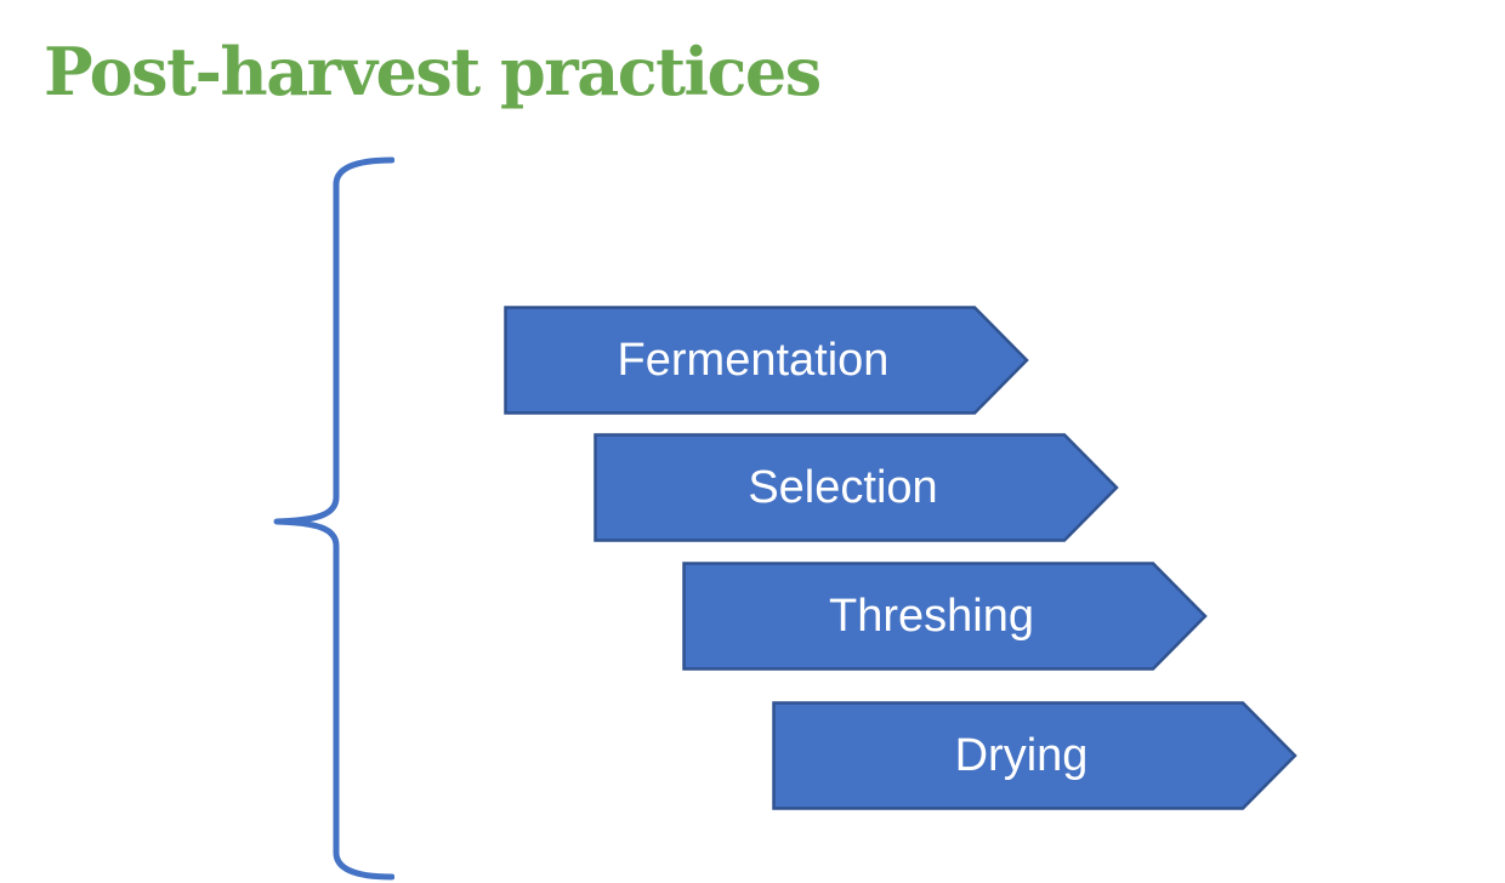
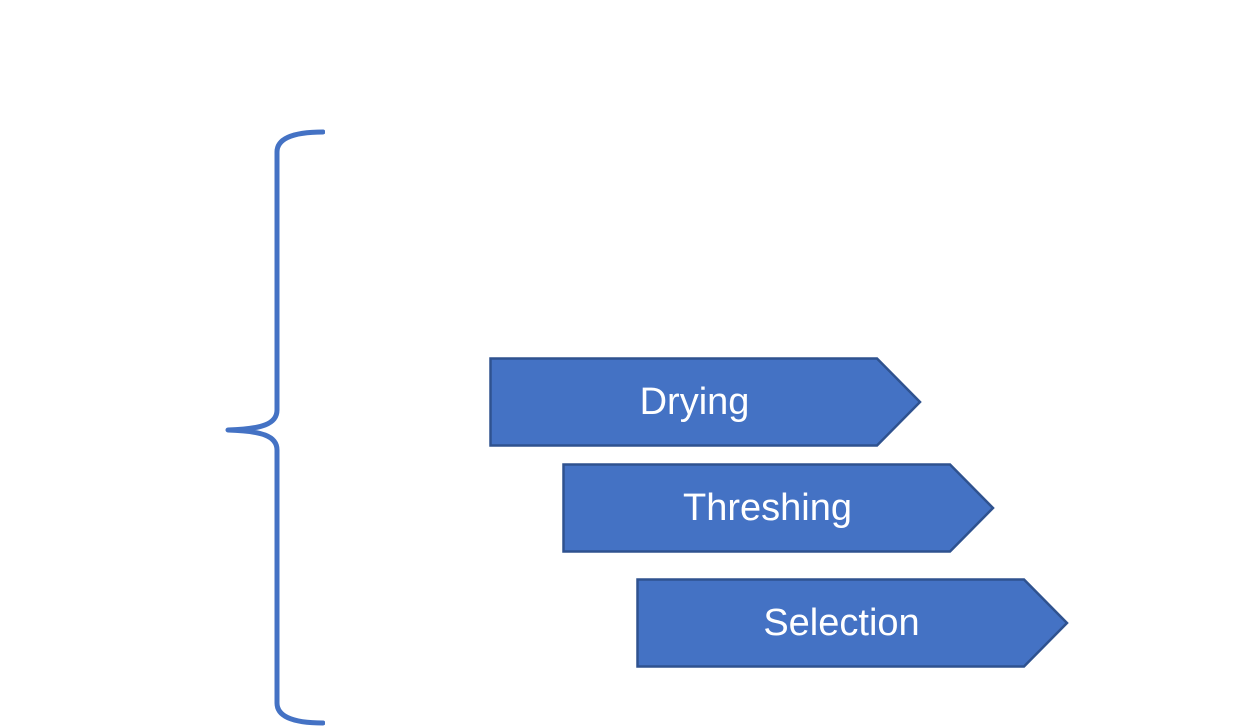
- Post-harvest practices
- Fermentation
- Selection
+ Drying
  Threshing
- Drying
+ Selection
